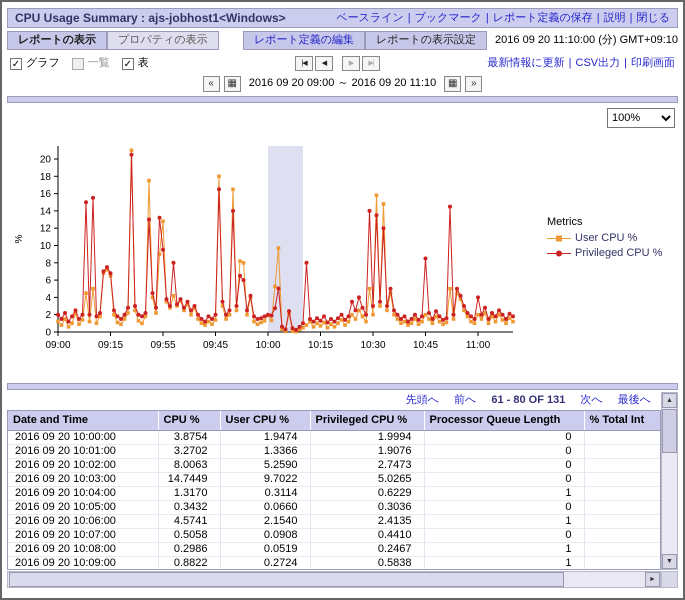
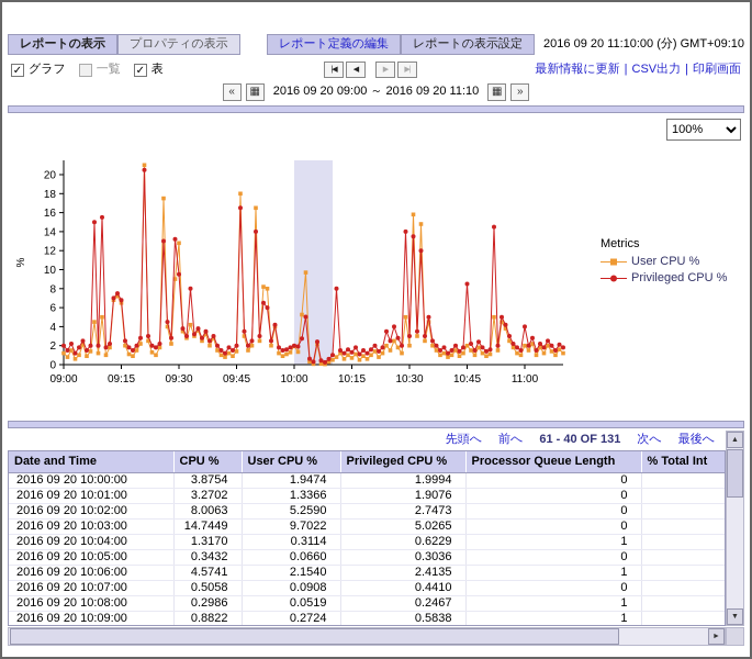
- CPU Usage Summary : ajs-jobhost1<Windows>
- ベースライン | ブックマーク | レポート定義の保存 | 説明 | 閉じる
  レポートの表示
  プロパティの表示
  レポート定義の編集
  レポートの表示設定
  2016 09 20 11:10:00 (分) GMT+09:10
  ✓
  グラフ
  一覧
  ✓
  表
  最新情報に更新 | CSV出力 | 印刷画面
  «
  ▦
  2016 09 20 09:00 ～ 2016 09 20 11:10
  ▦
  »
  100%
  0
  2
  4
  6
  8
  10
  12
  14
  16
  18
  20
  09:00
  09:15
- 09:55
+ 09:30
  09:45
  10:00
  10:15
  10:30
  10:45
  11:00
  Metrics
  User CPU %
  Privileged CPU %
- 先頭へ 前へ 61 - 80 OF 131 次へ 最後へ
+ 先頭へ 前へ 61 - 40 OF 131 次へ 最後へ
  Date and Time	CPU %	User CPU %	Privileged CPU %	Processor Queue Length	% Total Int
  2016 09 20 10:00:00	3.8754	1.9474	1.9994	0
  2016 09 20 10:01:00	3.2702	1.3366	1.9076	0
  2016 09 20 10:02:00	8.0063	5.2590	2.7473	0
  2016 09 20 10:03:00	14.7449	9.7022	5.0265	0
  2016 09 20 10:04:00	1.3170	0.3114	0.6229	1
  2016 09 20 10:05:00	0.3432	0.0660	0.3036	0
  2016 09 20 10:06:00	4.5741	2.1540	2.4135	1
  2016 09 20 10:07:00	0.5058	0.0908	0.4410	0
  2016 09 20 10:08:00	0.2986	0.0519	0.2467	1
  2016 09 20 10:09:00	0.8822	0.2724	0.5838	1
